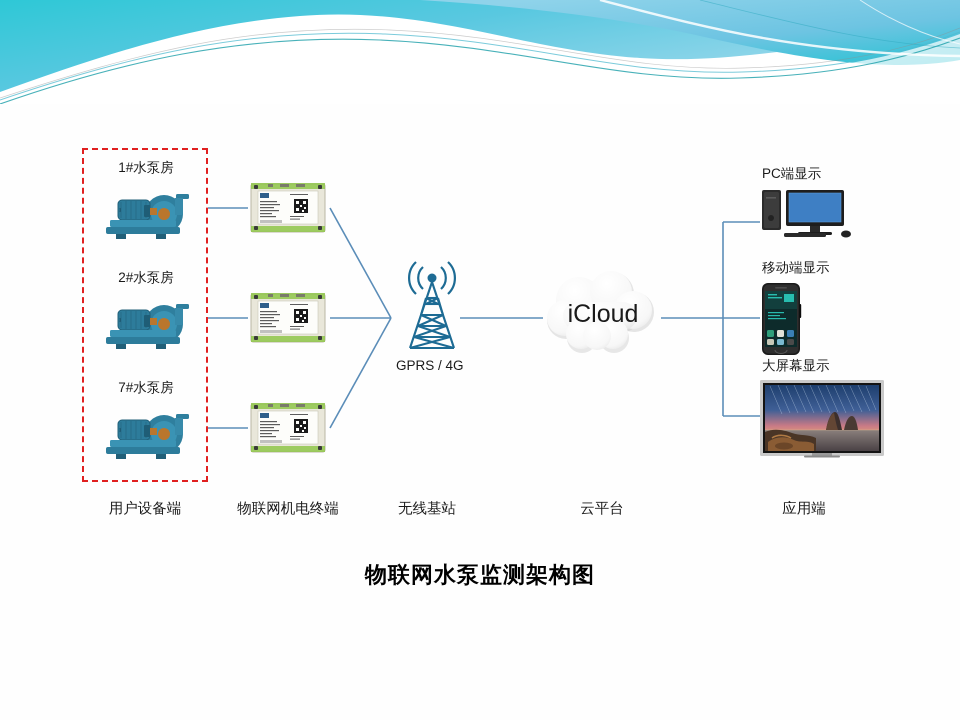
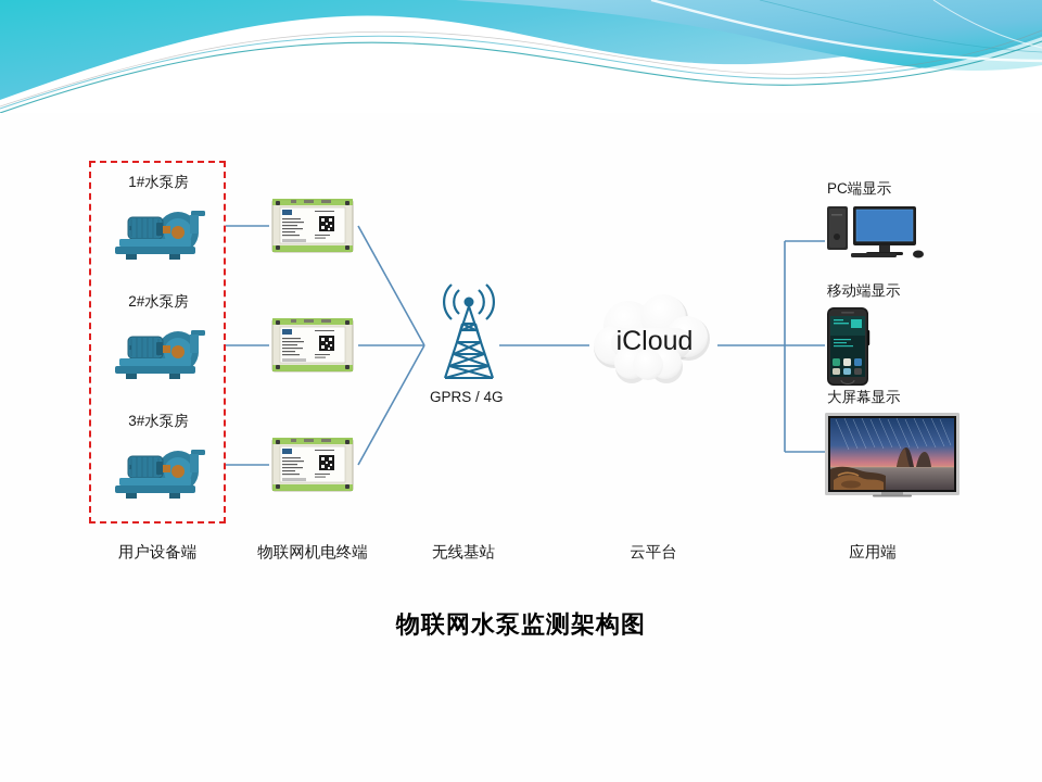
  1#水泵房
  2#水泵房
- 7#水泵房
+ 3#水泵房
  GPRS / 4G
  iCloud
  PC端显示
  移动端显示
  大屏幕显示
  用户设备端
  物联网机电终端
  无线基站
  云平台
  应用端
  物联网水泵监测架构图
